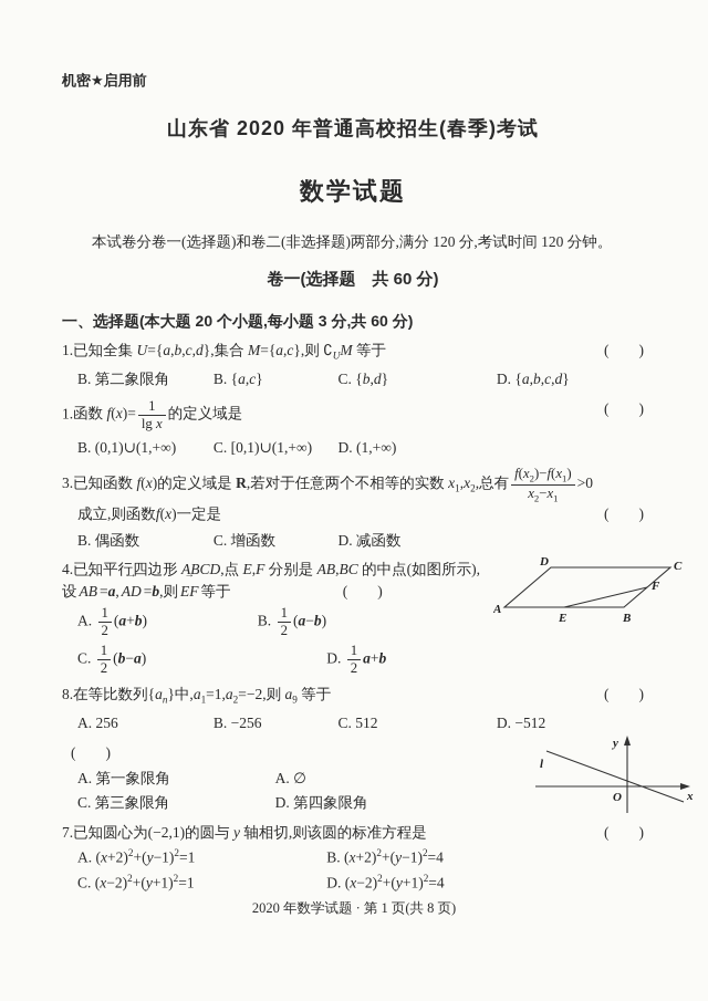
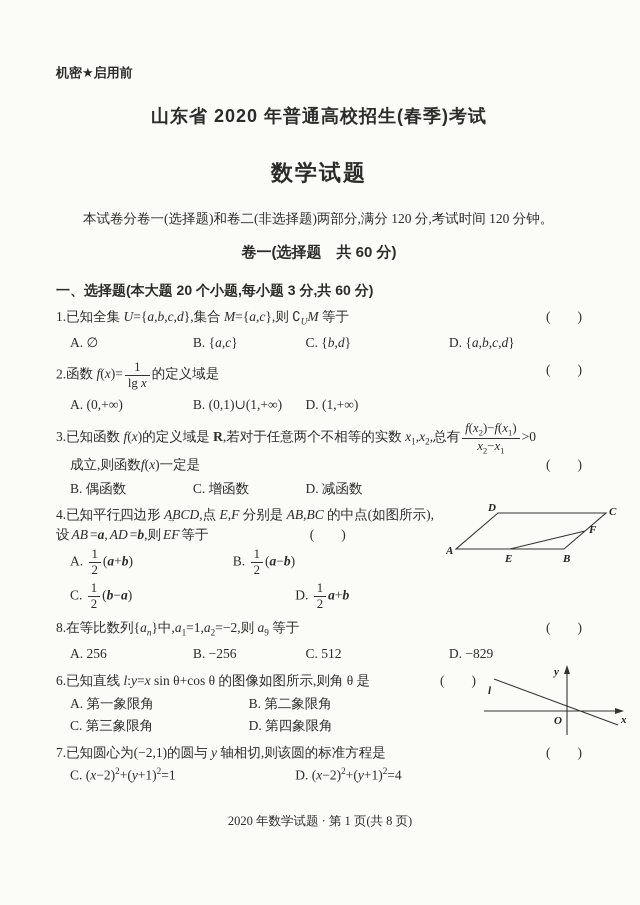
  机密★启用前
  山东省 2020 年普通高校招生(春季)考试
  数学试题
  本试卷分卷一(选择题)和卷二(非选择题)两部分,满分 120 分,考试时间 120 分钟。
  卷一(选择题 共 60 分)
  一、选择题(本大题 20 个小题,每小题 3 分,共 60 分)
  1.已知全集 U={a,b,c,d},集合 M={a,c},则 ∁UM 等于
  ( )
- B. 第二象限角
+ A. ∅
  B. {a,c}
  C. {b,d}
  D. {a,b,c,d}
- 1.函数 f(x)=
+ 2.函数 f(x)=
  1
  lg x
  的定义域是
  ( )
+ A. (0,+∞)
  B. (0,1)∪(1,+∞)
- C. [0,1)∪(1,+∞)
  D. (1,+∞)
  3.已知函数 f(x)的定义域是 R,若对于任意两个不相等的实数 x1,x2,总有
  f(x2)−f(x1)
  x2−x1
  >0
  成立,则函数f(x)一定是
  ( )
  B. 偶函数
  C. 增函数
  D. 减函数
  D
  C
  A
  E
  B
  F
  4.已知平行四边形 ABCD,点 E,F 分别是 AB,BC 的中点(如图所示),设 AB =a, AD =b,则 EF 等于 ( )
  A.
  1
  2
  (a+b)
  B.
  1
  2
  (a−b)
  C.
  1
  2
  (b−a)
  D.
  1
  2
  a+b
  8.在等比数列{an}中,a1=1,a2=−2,则 a9 等于
  ( )
  A. 256
  B. −256
  C. 512
- D. −512
+ D. −829
  y
  x
  O
  l
+ 6.已知直线 l:y=x sin θ+cos θ 的图像如图所示,则角 θ 是
  ( )
  A. 第一象限角
- A. ∅
+ B. 第二象限角
  C. 第三象限角
  D. 第四象限角
  7.已知圆心为(−2,1)的圆与 y 轴相切,则该圆的标准方程是
  ( )
- A. (x+2)2+(y−1)2=1
- B. (x+2)2+(y−1)2=4
  C. (x−2)2+(y+1)2=1
  D. (x−2)2+(y+1)2=4
  2020 年数学试题 · 第 1 页(共 8 页)
